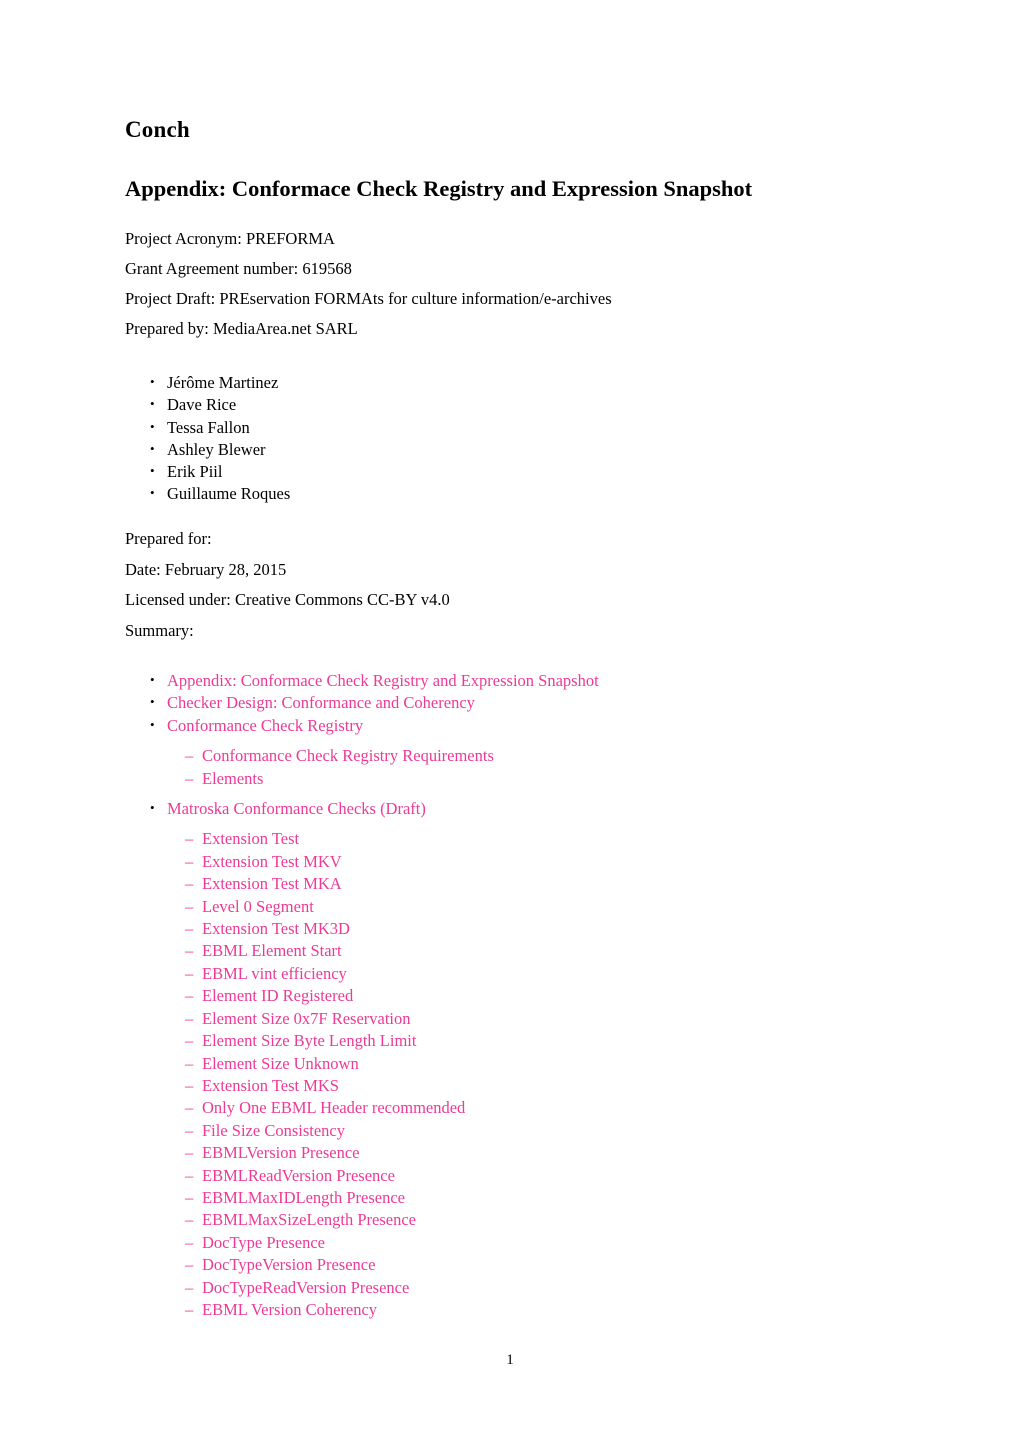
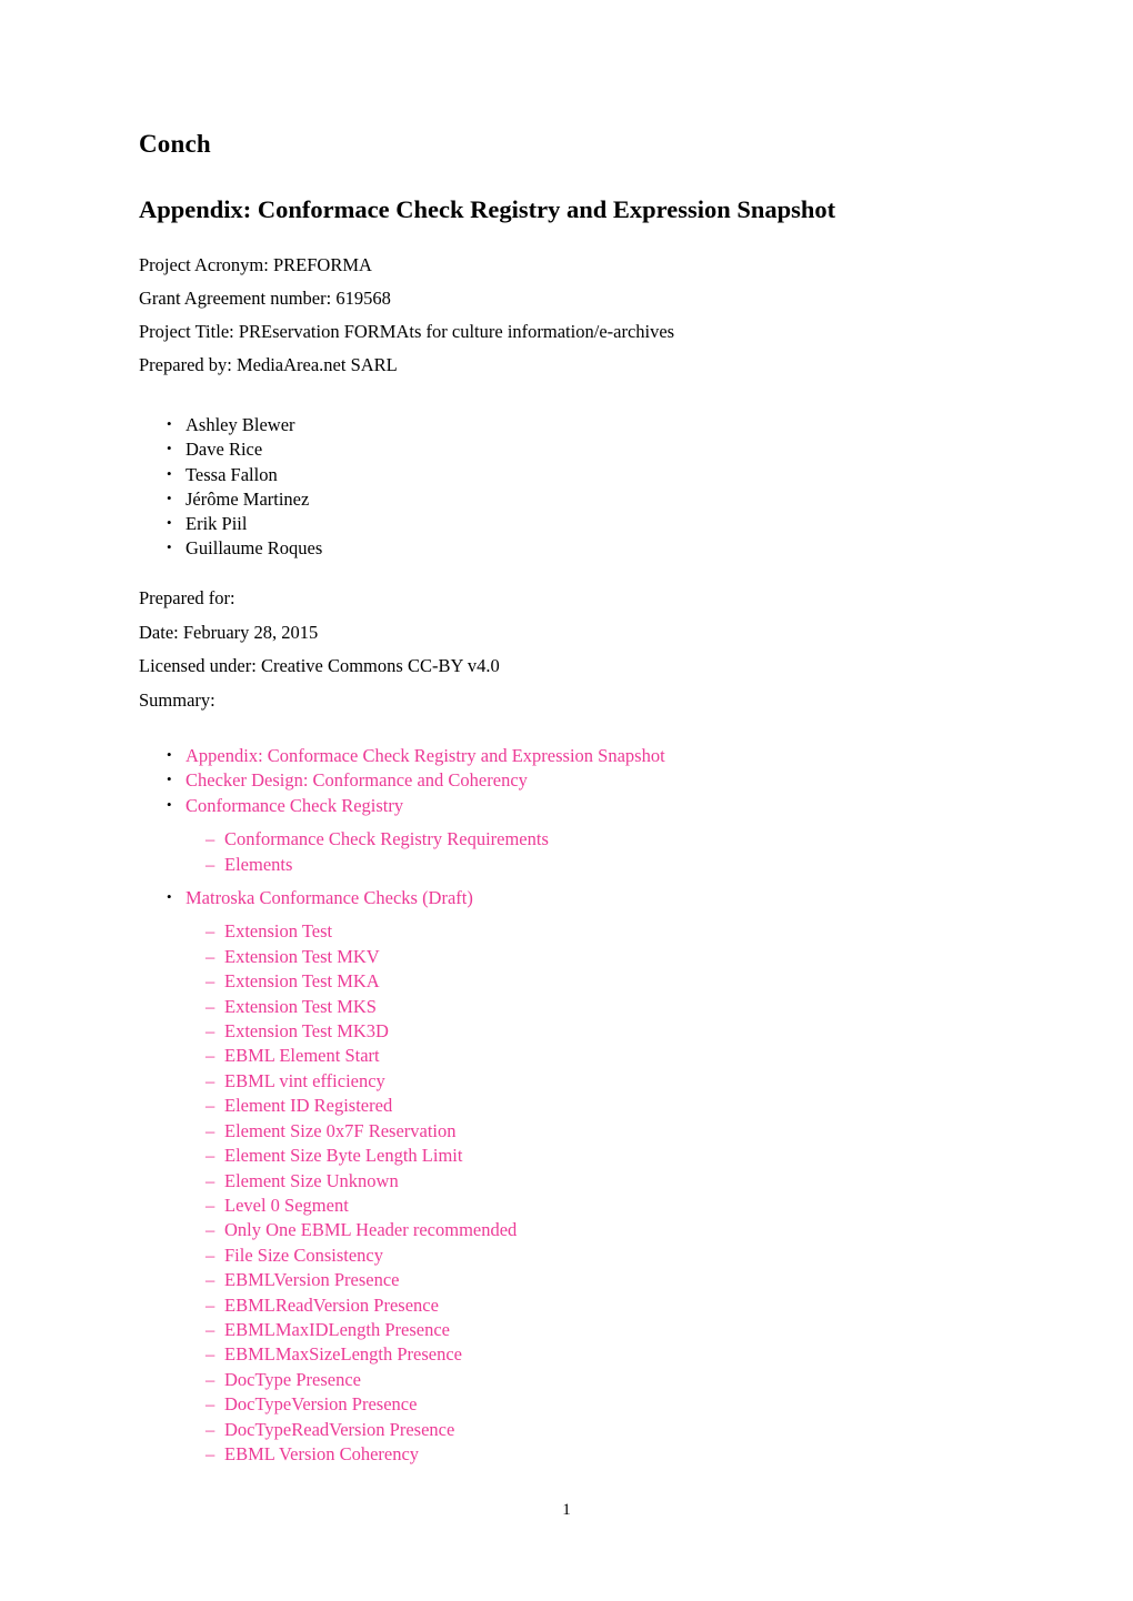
  Conch
  Appendix: Conformace Check Registry and Expression Snapshot
  Project Acronym: PREFORMA
  Grant Agreement number: 619568
- Project Draft: PREservation FORMAts for culture information/e-archives
+ Project Title: PREservation FORMAts for culture information/e-archives
  Prepared by: MediaArea.net SARL
- Jérôme Martinez
+ Ashley Blewer
  Dave Rice
  Tessa Fallon
- Ashley Blewer
+ Jérôme Martinez
  Erik Piil
  Guillaume Roques
  Prepared for:
  Date: February 28, 2015
  Licensed under: Creative Commons CC-BY v4.0
  Summary:
  Appendix: Conformace Check Registry and Expression Snapshot
  Checker Design: Conformance and Coherency
  Conformance Check Registry
  Conformance Check Registry Requirements
  Elements
  Matroska Conformance Checks (Draft)
  Extension Test
  Extension Test MKV
  Extension Test MKA
- Level 0 Segment
+ Extension Test MKS
  Extension Test MK3D
  EBML Element Start
  EBML vint efficiency
  Element ID Registered
  Element Size 0x7F Reservation
  Element Size Byte Length Limit
  Element Size Unknown
- Extension Test MKS
+ Level 0 Segment
  Only One EBML Header recommended
  File Size Consistency
  EBMLVersion Presence
  EBMLReadVersion Presence
  EBMLMaxIDLength Presence
  EBMLMaxSizeLength Presence
  DocType Presence
  DocTypeVersion Presence
  DocTypeReadVersion Presence
  EBML Version Coherency
  1
